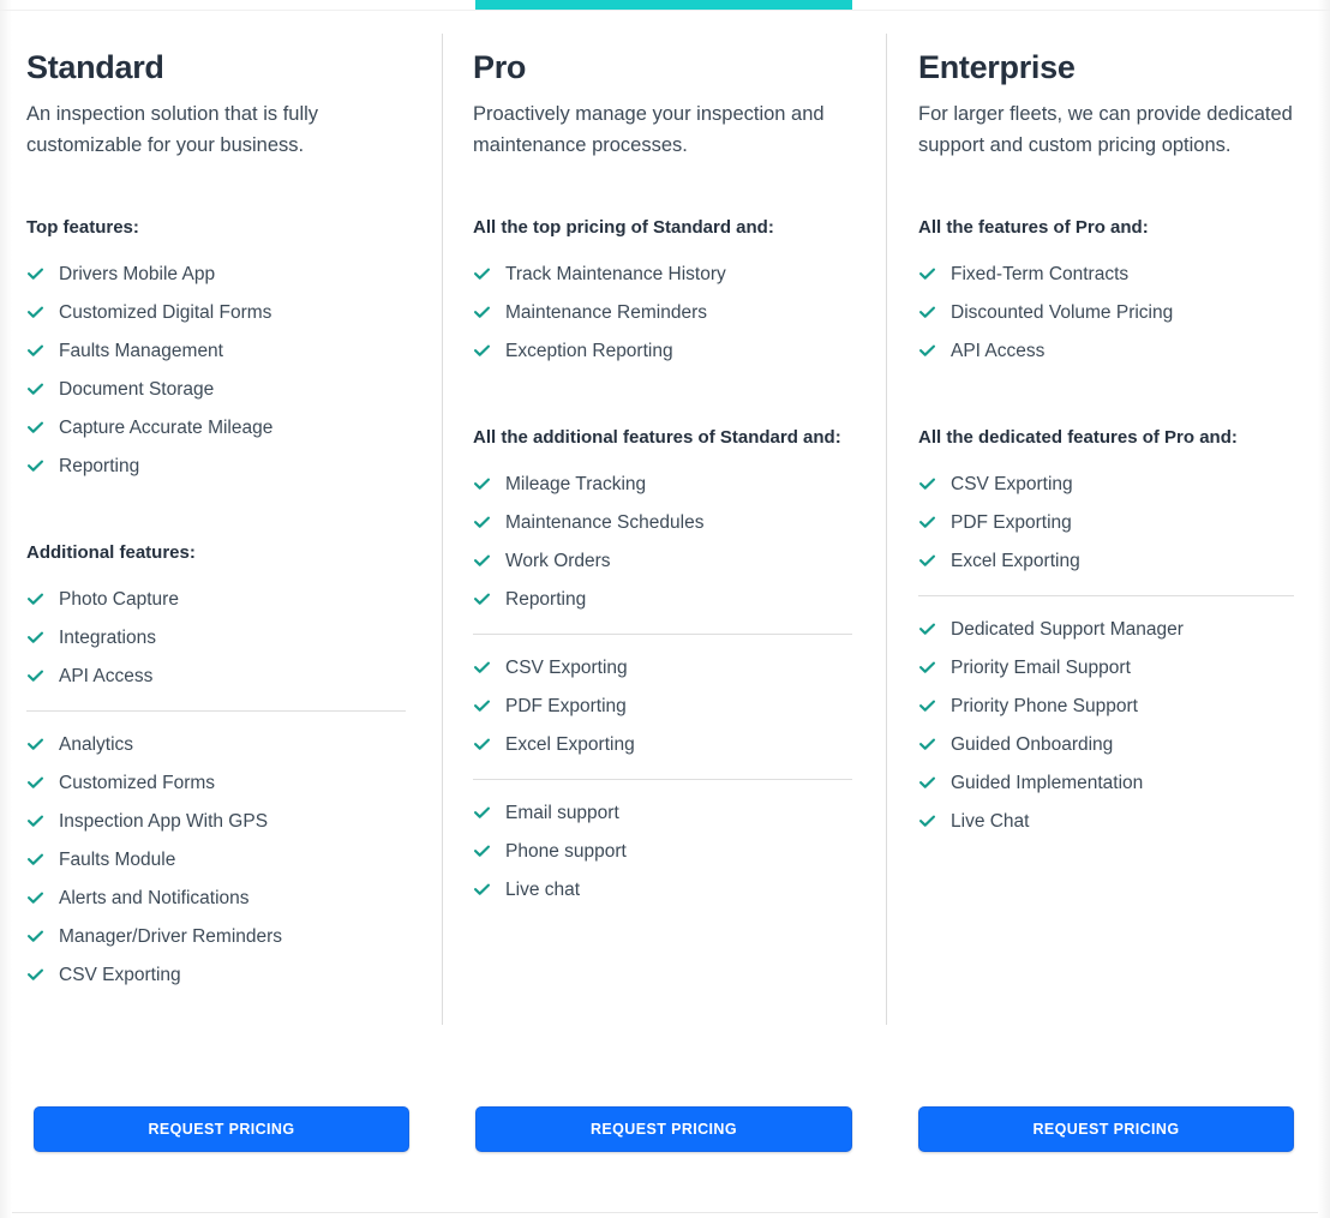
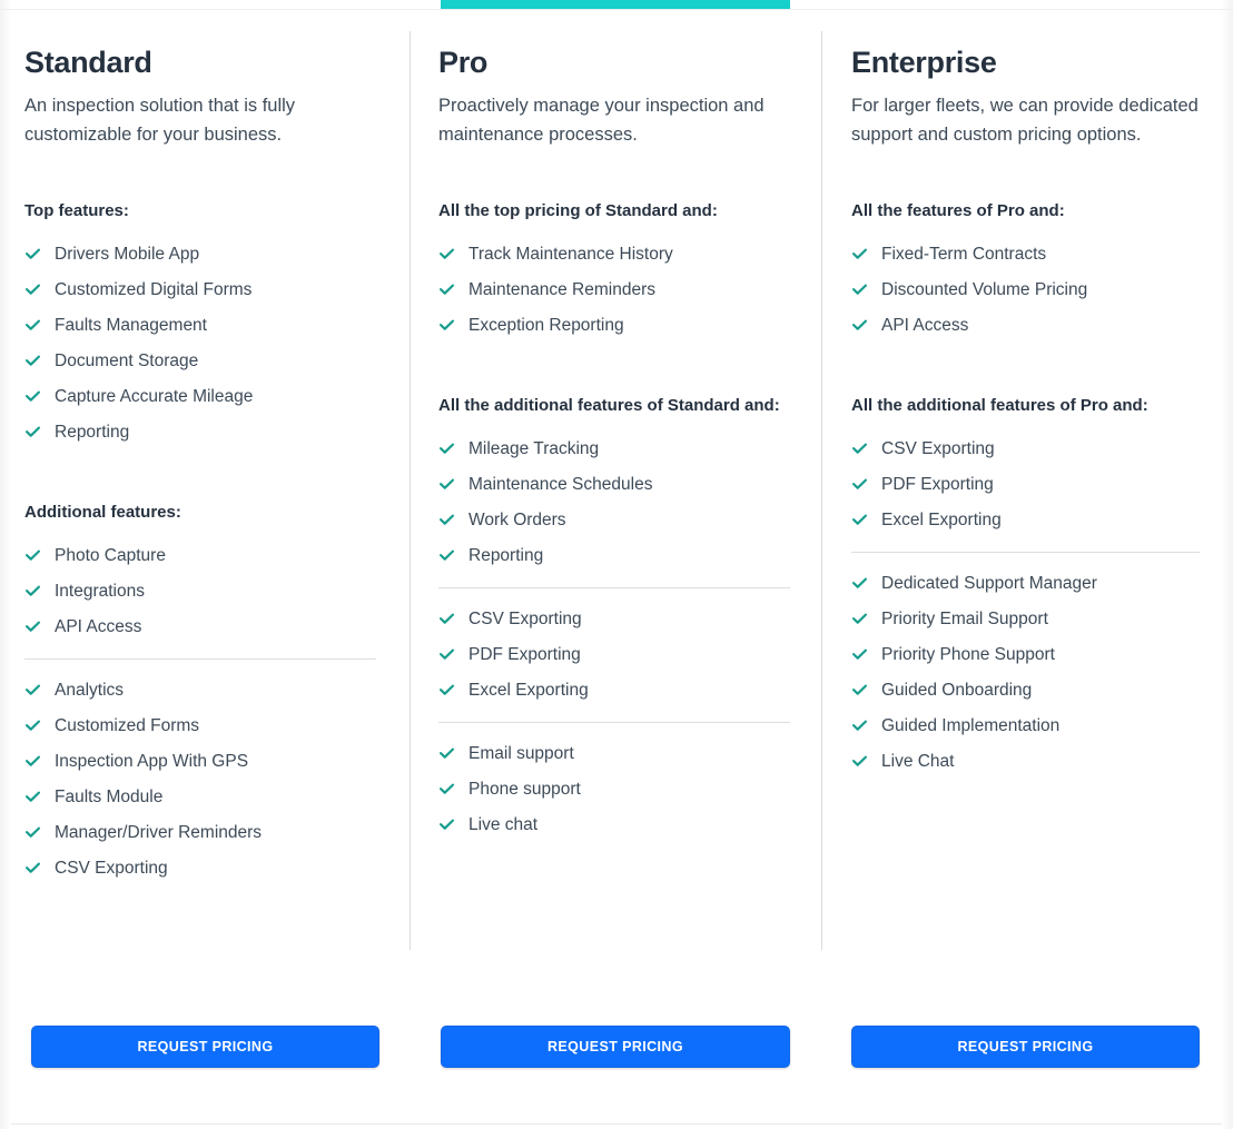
  Standard
  An inspection solution that is fully customizable for your business.
  Top features:
  Drivers Mobile App
  Customized Digital Forms
  Faults Management
  Document Storage
  Capture Accurate Mileage
  Reporting
  Additional features:
  Photo Capture
  Integrations
  API Access
  Analytics
  Customized Forms
  Inspection App With GPS
  Faults Module
- Alerts and Notifications
  Manager/Driver Reminders
  CSV Exporting
  Pro
  Proactively manage your inspection and maintenance processes.
  All the top pricing of Standard and:
  Track Maintenance History
  Maintenance Reminders
  Exception Reporting
  All the additional features of Standard and:
  Mileage Tracking
  Maintenance Schedules
  Work Orders
  Reporting
  CSV Exporting
  PDF Exporting
  Excel Exporting
  Email support
  Phone support
  Live chat
  Enterprise
  For larger fleets, we can provide dedicated support and custom pricing options.
  All the features of Pro and:
  Fixed-Term Contracts
  Discounted Volume Pricing
  API Access
- All the dedicated features of Pro and:
+ All the additional features of Pro and:
  CSV Exporting
  PDF Exporting
  Excel Exporting
  Dedicated Support Manager
  Priority Email Support
  Priority Phone Support
  Guided Onboarding
  Guided Implementation
  Live Chat
  REQUEST PRICING
  REQUEST PRICING
  REQUEST PRICING
